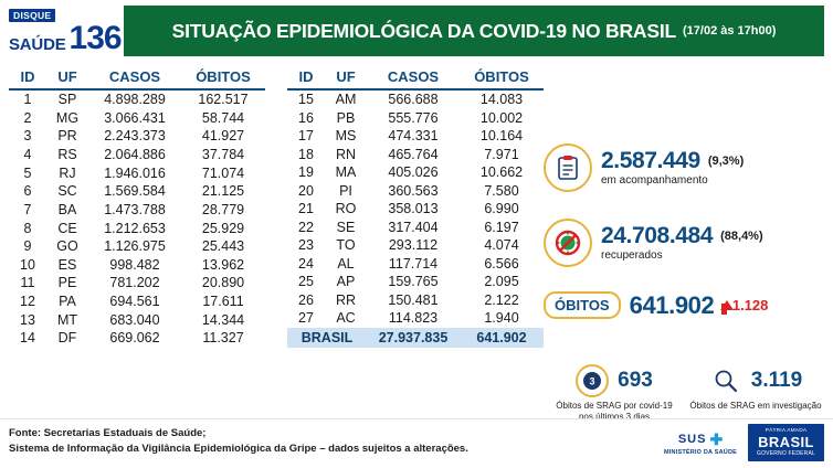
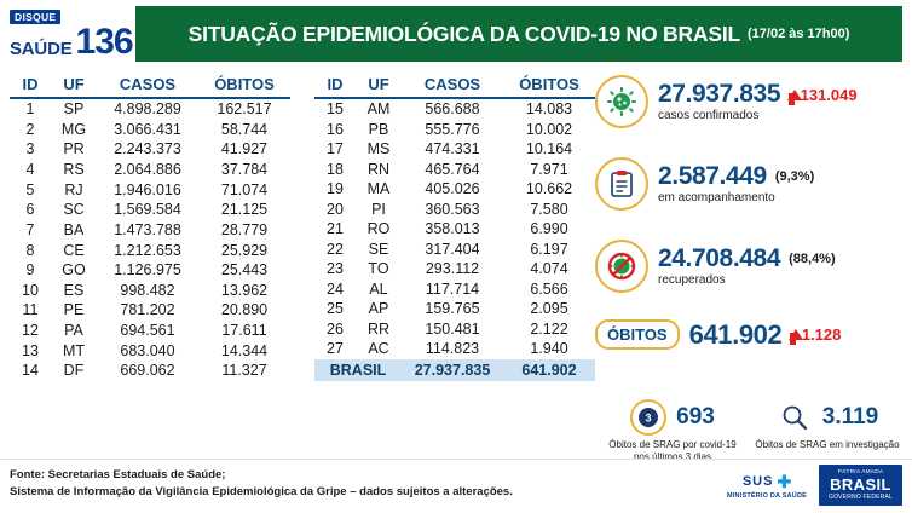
  DISQUE
  SAÚDE
  136
  SITUAÇÃO EPIDEMIOLÓGICA DA COVID-19 NO BRASIL
  (17/02 às 17h00)
  ID	UF	CASOS	ÓBITOS
  1	SP	4.898.289	162.517
  2	MG	3.066.431	58.744
  3	PR	2.243.373	41.927
  4	RS	2.064.886	37.784
  5	RJ	1.946.016	71.074
  6	SC	1.569.584	21.125
  7	BA	1.473.788	28.779
  8	CE	1.212.653	25.929
  9	GO	1.126.975	25.443
  10	ES	998.482	13.962
  11	PE	781.202	20.890
  12	PA	694.561	17.611
  13	MT	683.040	14.344
  14	DF	669.062	11.327
  ID	UF	CASOS	ÓBITOS
  15	AM	566.688	14.083
  16	PB	555.776	10.002
  17	MS	474.331	10.164
  18	RN	465.764	7.971
  19	MA	405.026	10.662
  20	PI	360.563	7.580
  21	RO	358.013	6.990
  22	SE	317.404	6.197
  23	TO	293.112	4.074
  24	AL	117.714	6.566
  25	AP	159.765	2.095
  26	RR	150.481	2.122
  27	AC	114.823	1.940
  BRASIL	27.937.835	641.902
+ 27.937.835
+ 131.049
+ casos confirmados
  2.587.449
  (9,3%)
  em acompanhamento
  24.708.484
  (88,4%)
  recuperados
  ÓBITOS
  641.902
  1.128
  3
  693
  Óbitos de SRAG por covid-19 nos últimos 3 dias
  3.119
  Óbitos de SRAG em investigação
  Fonte: Secretarias Estaduais de Saúde;
  Sistema de Informação da Vigilância Epidemiológica da Gripe – dados sujeitos a alterações.
  SUS
  ✚
  BRASIL
